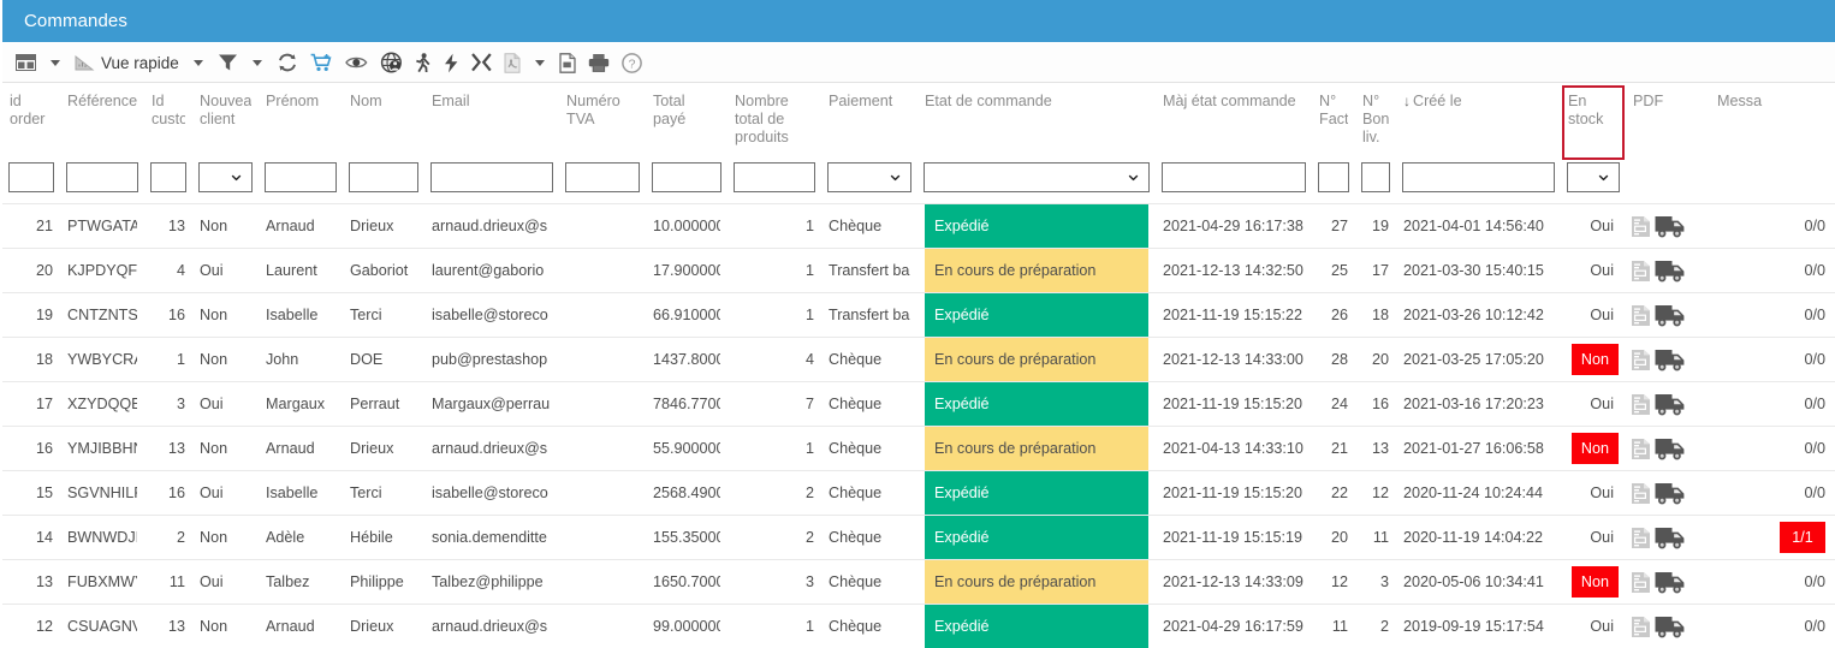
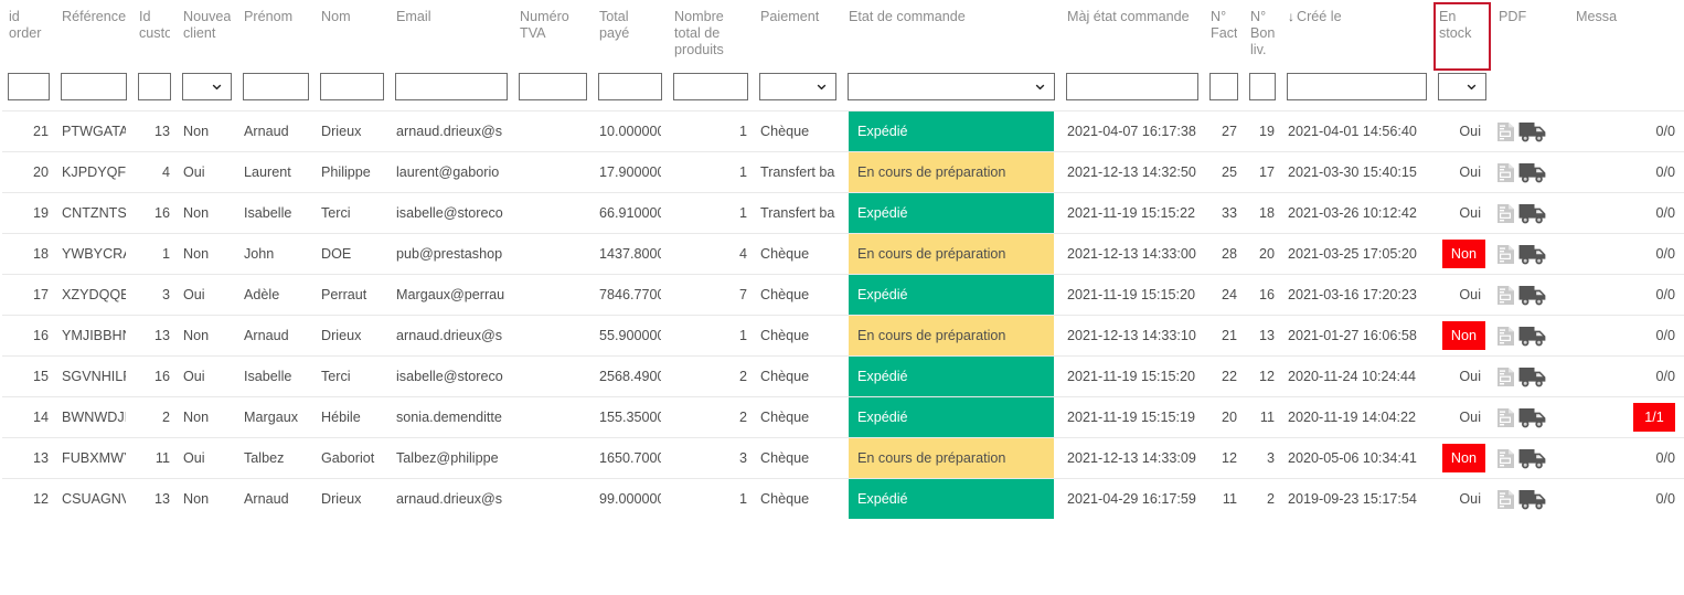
- Commandes
- Vue rapide
- ?
  id order	Référence	Id custo	Nouvea client	Prénom	Nom	Email	Numéro TVA	Total payé	Nombre total de produits	Paiement	Etat de commande	Màj état commande	N° Fact	N° Bon liv.	↓ Créé le	En stock	PDF	Messa
- 21	PTWGATA	13	Non	Arnaud	Drieux	arnaud.drieux@s		10.00000	1	Chèque	Expédié	2021-04-29 16:17:38	27	19	2021-04-01 14:56:40	Oui		0/0
+ 21	PTWGATA	13	Non	Arnaud	Drieux	arnaud.drieux@s		10.00000	1	Chèque	Expédié	2021-04-07 16:17:38	27	19	2021-04-01 14:56:40	Oui		0/0
- 20	KJPDYQF	4	Oui	Laurent	Gaboriot	laurent@gaborio		17.90000	1	Transfert ba	En cours de préparation	2021-12-13 14:32:50	25	17	2021-03-30 15:40:15	Oui		0/0
+ 20	KJPDYQF	4	Oui	Laurent	Philippe	laurent@gaborio		17.90000	1	Transfert ba	En cours de préparation	2021-12-13 14:32:50	25	17	2021-03-30 15:40:15	Oui		0/0
- 19	CNTZNTS	16	Non	Isabelle	Terci	isabelle@storeco		66.91000	1	Transfert ba	Expédié	2021-11-19 15:15:22	26	18	2021-03-26 10:12:42	Oui		0/0
+ 19	CNTZNTS	16	Non	Isabelle	Terci	isabelle@storeco		66.91000	1	Transfert ba	Expédié	2021-11-19 15:15:22	33	18	2021-03-26 10:12:42	Oui		0/0
  18	YWBYCR	1	Non	John	DOE	pub@prestashop		1437.800	4	Chèque	En cours de préparation	2021-12-13 14:33:00	28	20	2021-03-25 17:05:20	Non		0/0
- 17	XZYDQQE	3	Oui	Margaux	Perraut	Margaux@perrau		7846.770	7	Chèque	Expédié	2021-11-19 15:15:20	24	16	2021-03-16 17:20:23	Oui		0/0
+ 17	XZYDQQE	3	Oui	Adèle	Perraut	Margaux@perrau		7846.770	7	Chèque	Expédié	2021-11-19 15:15:20	24	16	2021-03-16 17:20:23	Oui		0/0
- 16	YMJIBBH	13	Non	Arnaud	Drieux	arnaud.drieux@s		55.90000	1	Chèque	En cours de préparation	2021-04-13 14:33:10	21	13	2021-01-27 16:06:58	Non		0/0
+ 16	YMJIBBH	13	Non	Arnaud	Drieux	arnaud.drieux@s		55.90000	1	Chèque	En cours de préparation	2021-12-13 14:33:10	21	13	2021-01-27 16:06:58	Non		0/0
  15	SGVNHIL	16	Oui	Isabelle	Terci	isabelle@storeco		2568.490	2	Chèque	Expédié	2021-11-19 15:15:20	22	12	2020-11-24 10:24:44	Oui		0/0
- 14	BWNWDJ	2	Non	Adèle	Hébile	sonia.demenditte		155.3500	2	Chèque	Expédié	2021-11-19 15:15:19	20	11	2020-11-19 14:04:22	Oui		1/1
+ 14	BWNWDJ	2	Non	Margaux	Hébile	sonia.demenditte		155.3500	2	Chèque	Expédié	2021-11-19 15:15:19	20	11	2020-11-19 14:04:22	Oui		1/1
- 13	FUBXMW	11	Oui	Talbez	Philippe	Talbez@philippe		1650.700	3	Chèque	En cours de préparation	2021-12-13 14:33:09	12	3	2020-05-06 10:34:41	Non		0/0
+ 13	FUBXMW	11	Oui	Talbez	Gaboriot	Talbez@philippe		1650.700	3	Chèque	En cours de préparation	2021-12-13 14:33:09	12	3	2020-05-06 10:34:41	Non		0/0
- 12	CSUAGN	13	Non	Arnaud	Drieux	arnaud.drieux@s		99.00000	1	Chèque	Expédié	2021-04-29 16:17:59	11	2	2019-09-19 15:17:54	Oui		0/0
+ 12	CSUAGN	13	Non	Arnaud	Drieux	arnaud.drieux@s		99.00000	1	Chèque	Expédié	2021-04-29 16:17:59	11	2	2019-09-23 15:17:54	Oui		0/0
